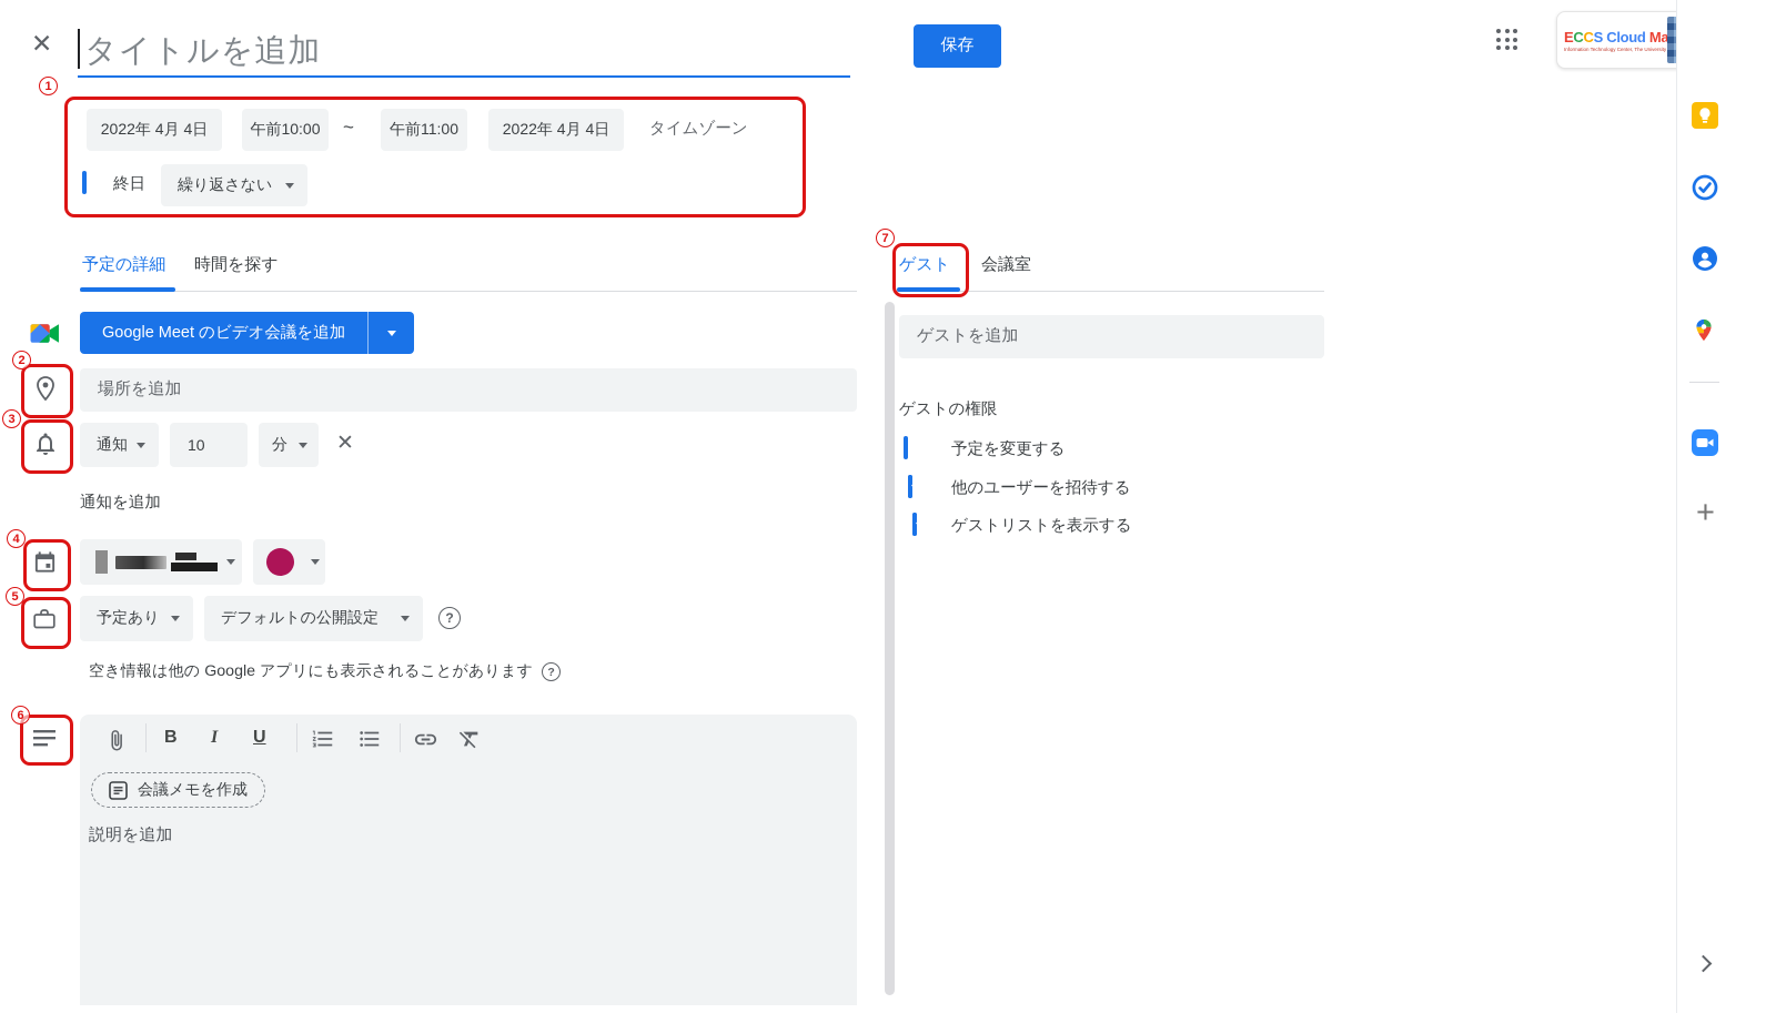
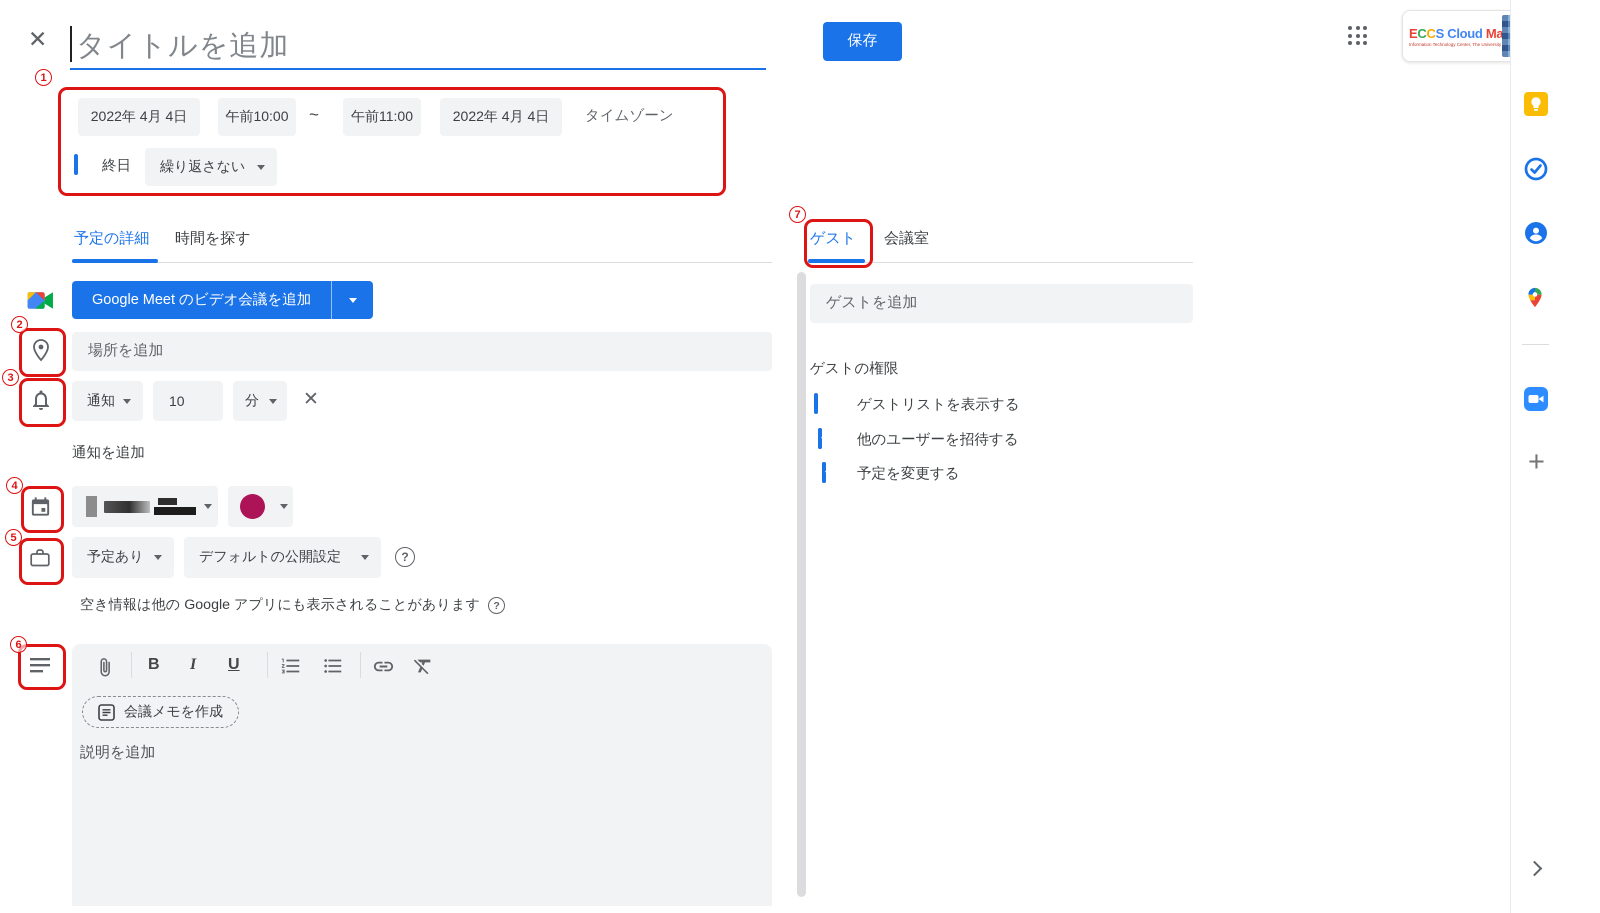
  ✕
  タイトルを追加
  保存
  ECCS Cloud Ma
  2022年 4月 4日
  午前10:00
  ~
  午前11:00
  2022年 4月 4日
  タイムゾーン
  終日
  繰り返さない
  予定の詳細
  時間を探す
  Google Meet のビデオ会議を追加
  場所を追加
  通知
  10
  分
  ✕
  通知を追加
  予定あり
  デフォルトの公開設定
  ?
  空き情報は他の Google アプリにも表示されることがあります
  ?
  B
  I
  U
  会議メモを作成
  説明を追加
  ゲスト
  会議室
  ゲストを追加
  ゲストの権限
- 予定を変更する
+ ゲストリストを表示する
  他のユーザーを招待する
- ゲストリストを表示する
+ 予定を変更する
  +
  1
  2
  3
  4
  5
  6
  7
